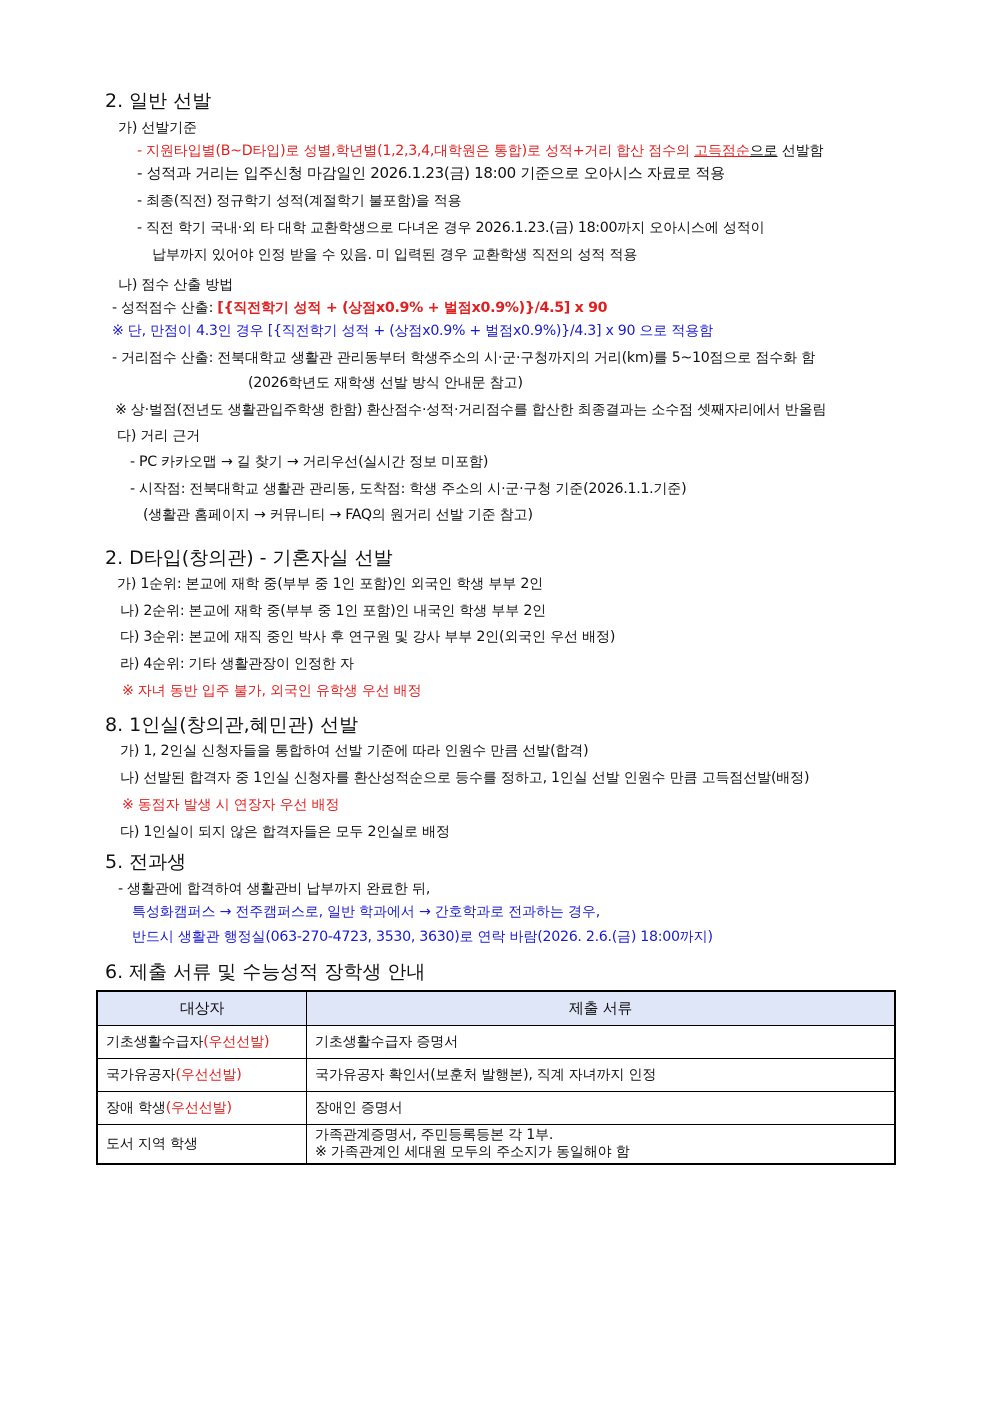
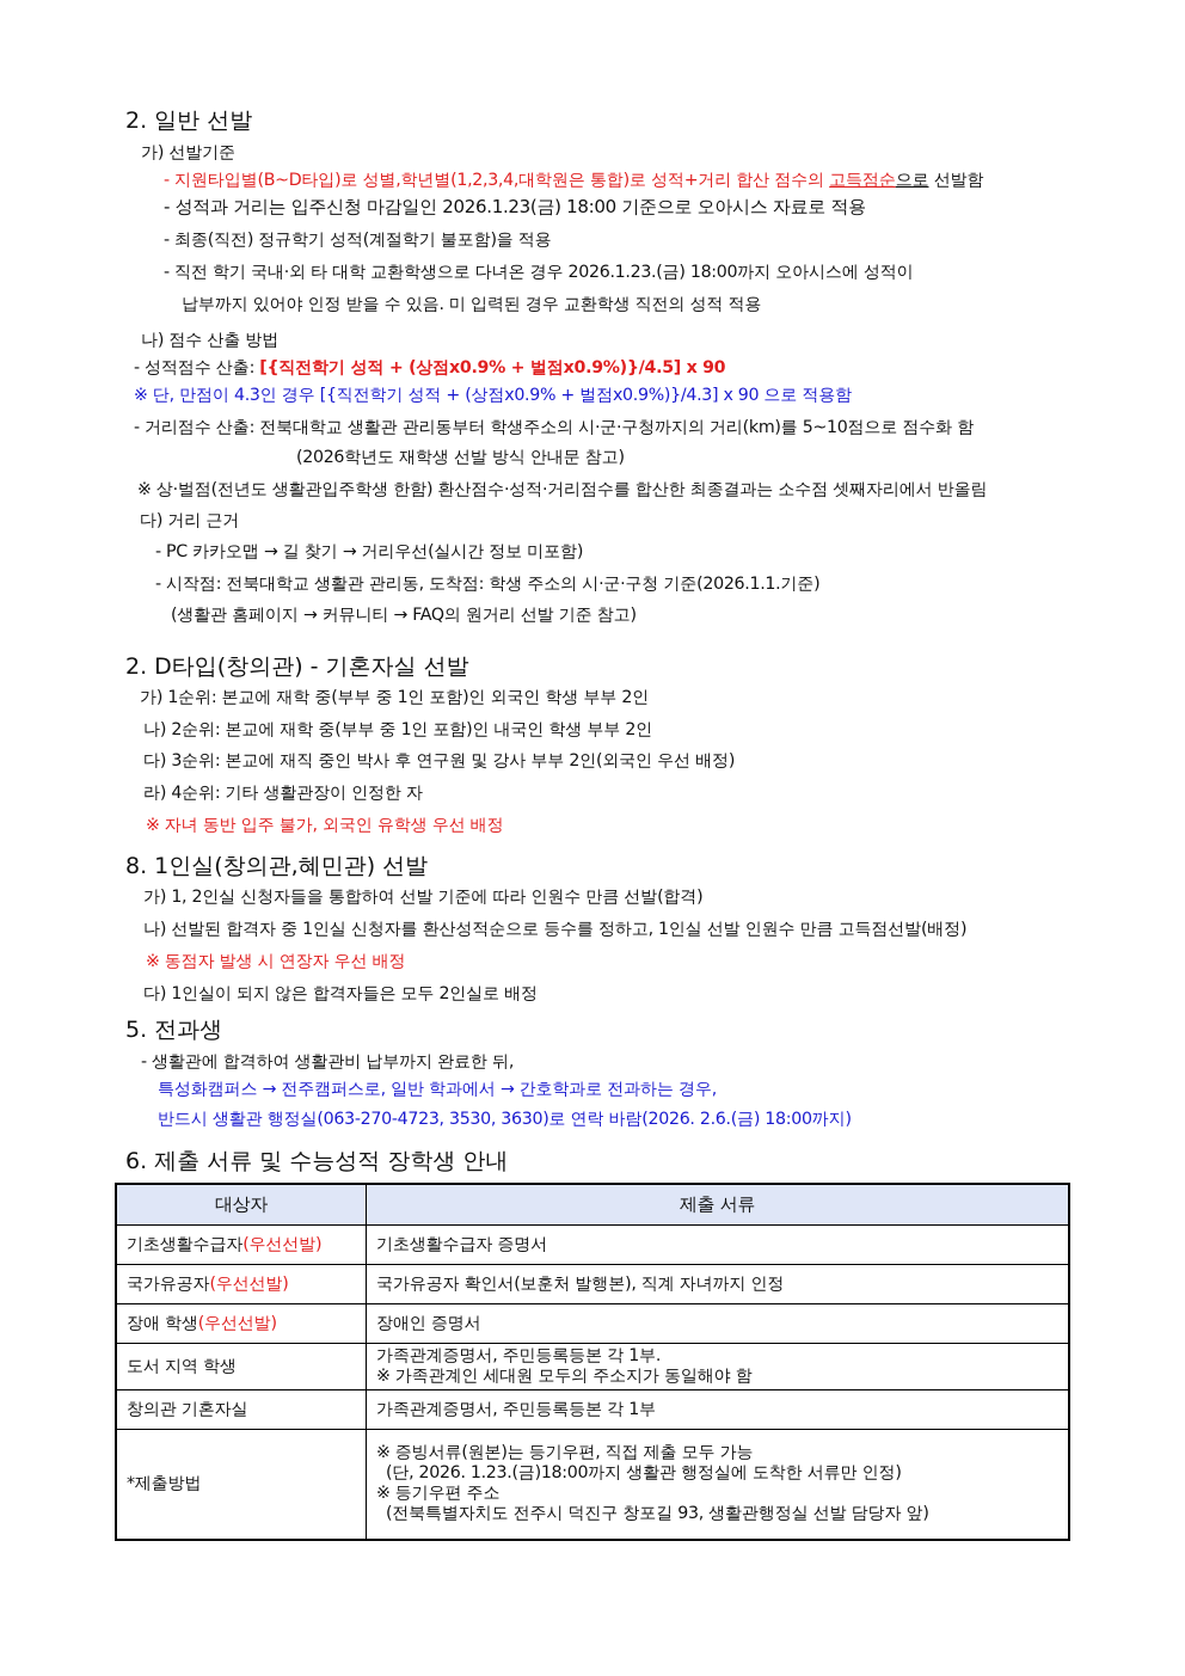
  2. 일반 선발
  가) 선발기준
  - 지원타입별(B~D타입)로 성별,학년별(1,2,3,4,대학원은 통합)로 성적+거리 합산 점수의 고득점순으로 선발함
  - 성적과 거리는 입주신청 마감일인 2026.1.23(금) 18:00 기준으로 오아시스 자료로 적용
  - 최종(직전) 정규학기 성적(계절학기 불포함)을 적용
  - 직전 학기 국내·외 타 대학 교환학생으로 다녀온 경우 2026.1.23.(금) 18:00까지 오아시스에 성적이
  납부까지 있어야 인정 받을 수 있음. 미 입력된 경우 교환학생 직전의 성적 적용
  나) 점수 산출 방법
  - 성적점수 산출: [{직전학기 성적 + (상점x0.9% + 벌점x0.9%)}/4.5] x 90
  ※ 단, 만점이 4.3인 경우 [{직전학기 성적 + (상점x0.9% + 벌점x0.9%)}/4.3] x 90 으로 적용함
  - 거리점수 산출: 전북대학교 생활관 관리동부터 학생주소의 시·군·구청까지의 거리(km)를 5~10점으로 점수화 함
  (2026학년도 재학생 선발 방식 안내문 참고)
  ※ 상·벌점(전년도 생활관입주학생 한함) 환산점수·성적·거리점수를 합산한 최종결과는 소수점 셋째자리에서 반올림
  다) 거리 근거
  - PC 카카오맵 → 길 찾기 → 거리우선(실시간 정보 미포함)
  - 시작점: 전북대학교 생활관 관리동, 도착점: 학생 주소의 시·군·구청 기준(2026.1.1.기준)
  (생활관 홈페이지 → 커뮤니티 → FAQ의 원거리 선발 기준 참고)
  2. D타입(창의관) - 기혼자실 선발
  가) 1순위: 본교에 재학 중(부부 중 1인 포함)인 외국인 학생 부부 2인
  나) 2순위: 본교에 재학 중(부부 중 1인 포함)인 내국인 학생 부부 2인
  다) 3순위: 본교에 재직 중인 박사 후 연구원 및 강사 부부 2인(외국인 우선 배정)
  라) 4순위: 기타 생활관장이 인정한 자
  ※ 자녀 동반 입주 불가, 외국인 유학생 우선 배정
  8. 1인실(창의관,혜민관) 선발
  가) 1, 2인실 신청자들을 통합하여 선발 기준에 따라 인원수 만큼 선발(합격)
  나) 선발된 합격자 중 1인실 신청자를 환산성적순으로 등수를 정하고, 1인실 선발 인원수 만큼 고득점선발(배정)
  ※ 동점자 발생 시 연장자 우선 배정
  다) 1인실이 되지 않은 합격자들은 모두 2인실로 배정
  5. 전과생
  - 생활관에 합격하여 생활관비 납부까지 완료한 뒤,
  특성화캠퍼스 → 전주캠퍼스로, 일반 학과에서 → 간호학과로 전과하는 경우,
  반드시 생활관 행정실(063-270-4723, 3530, 3630)로 연락 바람(2026. 2.6.(금) 18:00까지)
  6. 제출 서류 및 수능성적 장학생 안내
  대상자	제출 서류
  기초생활수급자(우선선발)	기초생활수급자 증명서
  국가유공자(우선선발)	국가유공자 확인서(보훈처 발행본), 직계 자녀까지 인정
  장애 학생(우선선발)	장애인 증명서
  도서 지역 학생	가족관계증명서, 주민등록등본 각 1부. ※ 가족관계인 세대원 모두의 주소지가 동일해야 함
+ 창의관 기혼자실	가족관계증명서, 주민등록등본 각 1부
+ *제출방법	※ 증빙서류(원본)는 등기우편, 직접 제출 모두 가능 (단, 2026. 1.23.(금)18:00까지 생활관 행정실에 도착한 서류만 인정) ※ 등기우편 주소 (전북특별자치도 전주시 덕진구 창포길 93, 생활관행정실 선발 담당자 앞)
